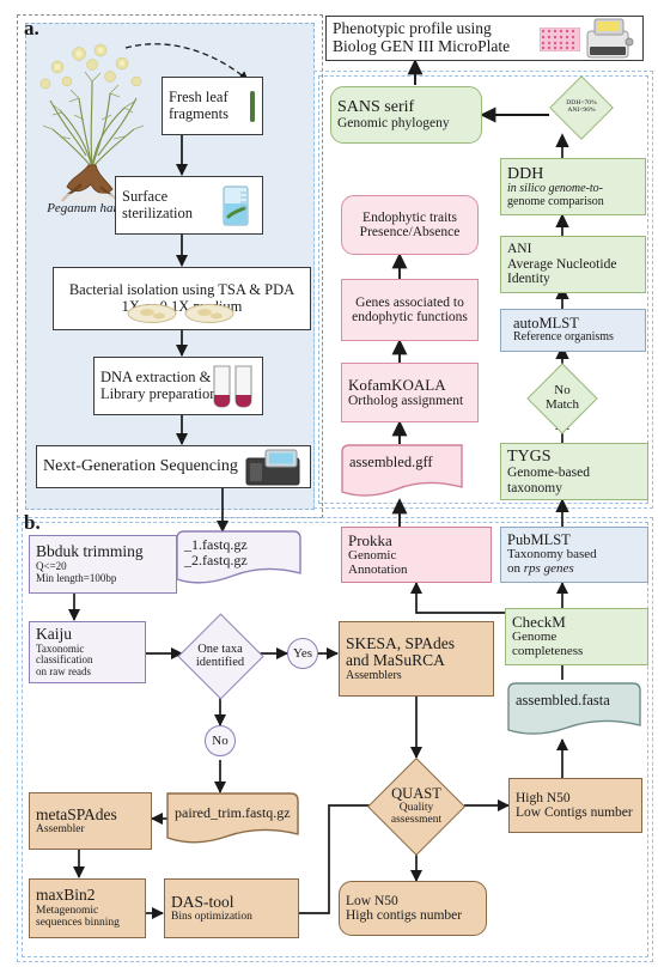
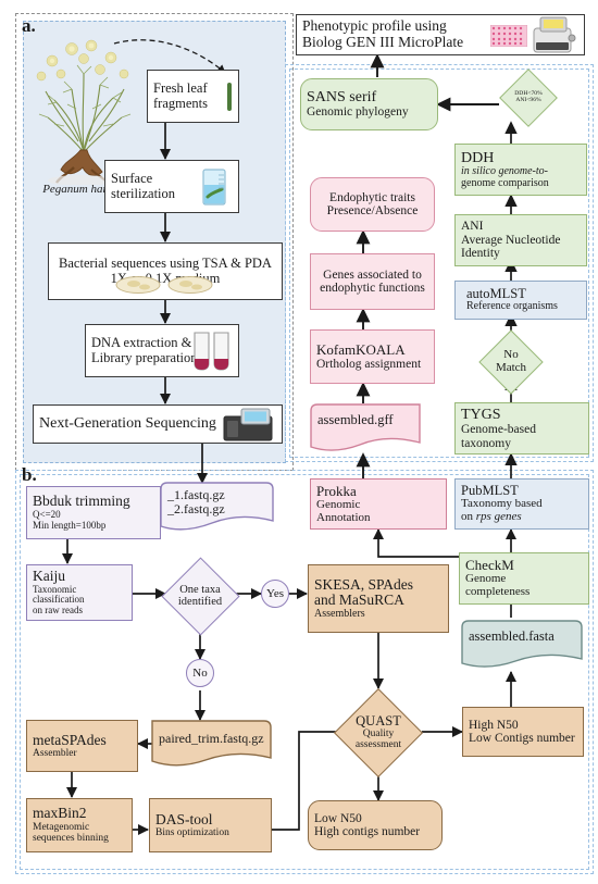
  a.
  b.
  Fresh leaf
  fragments
  Surface
  sterilization
- Bacterial isolation using TSA & PDA
+ Bacterial sequences using TSA & PDA
  DNA extraction &
  Library preparation
  Next-Generation Sequencing
  Phenotypic profile using
  Biolog GEN III MicroPlate
  SANS serif
  Genomic phylogeny
  DDH
  in silico genome-to-
  genome comparison
  ANI
  Average Nucleotide
  Identity
  autoMLST
  Reference organisms
  No
  Match
  TYGS
  Genome-based
  taxonomy
  PubMLST
  Taxonomy based
  on rps genes
  Endophytic traits
  Presence/Absence
  Genes associated to
  endophytic functions
  KofamKOALA
  Ortholog assignment
  assembled.gff
  Prokka
  Genomic
  Annotation
  CheckM
  Genome
  completeness
  assembled.fasta
  Bbduk trimming
  Q<=20
  Min length=100bp
  _1.fastq.gz
  _2.fastq.gz
  Kaiju
  Taxonomic classification
  on raw reads
  One taxa
  identified
  Yes
  No
  SKESA, SPAdes
  and MaSuRCA
  Assemblers
  paired_trim.fastq.gz
  metaSPAdes
  Assembler
  maxBin2
  Metagenomic
  sequences binning
  DAS-tool
  Bins optimization
  QUAST
  Quality
  assessment
  High N50
  Low Contigs number
  Low N50
  High contigs number
